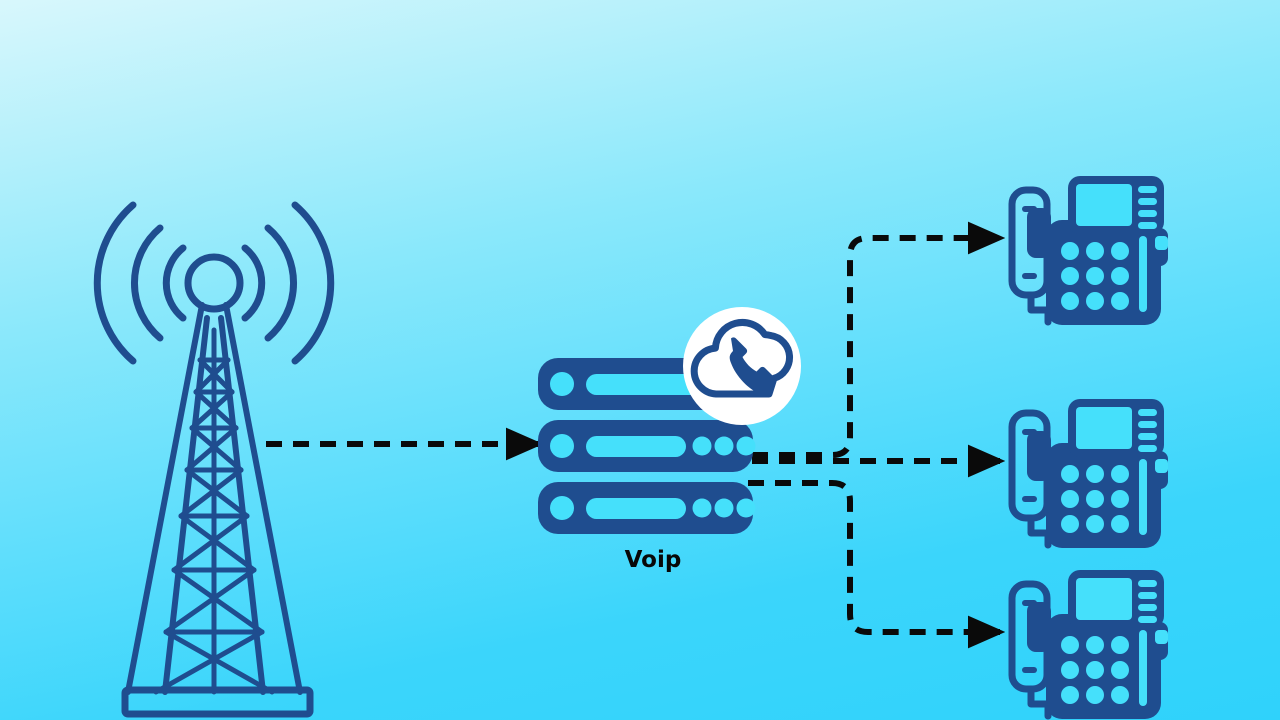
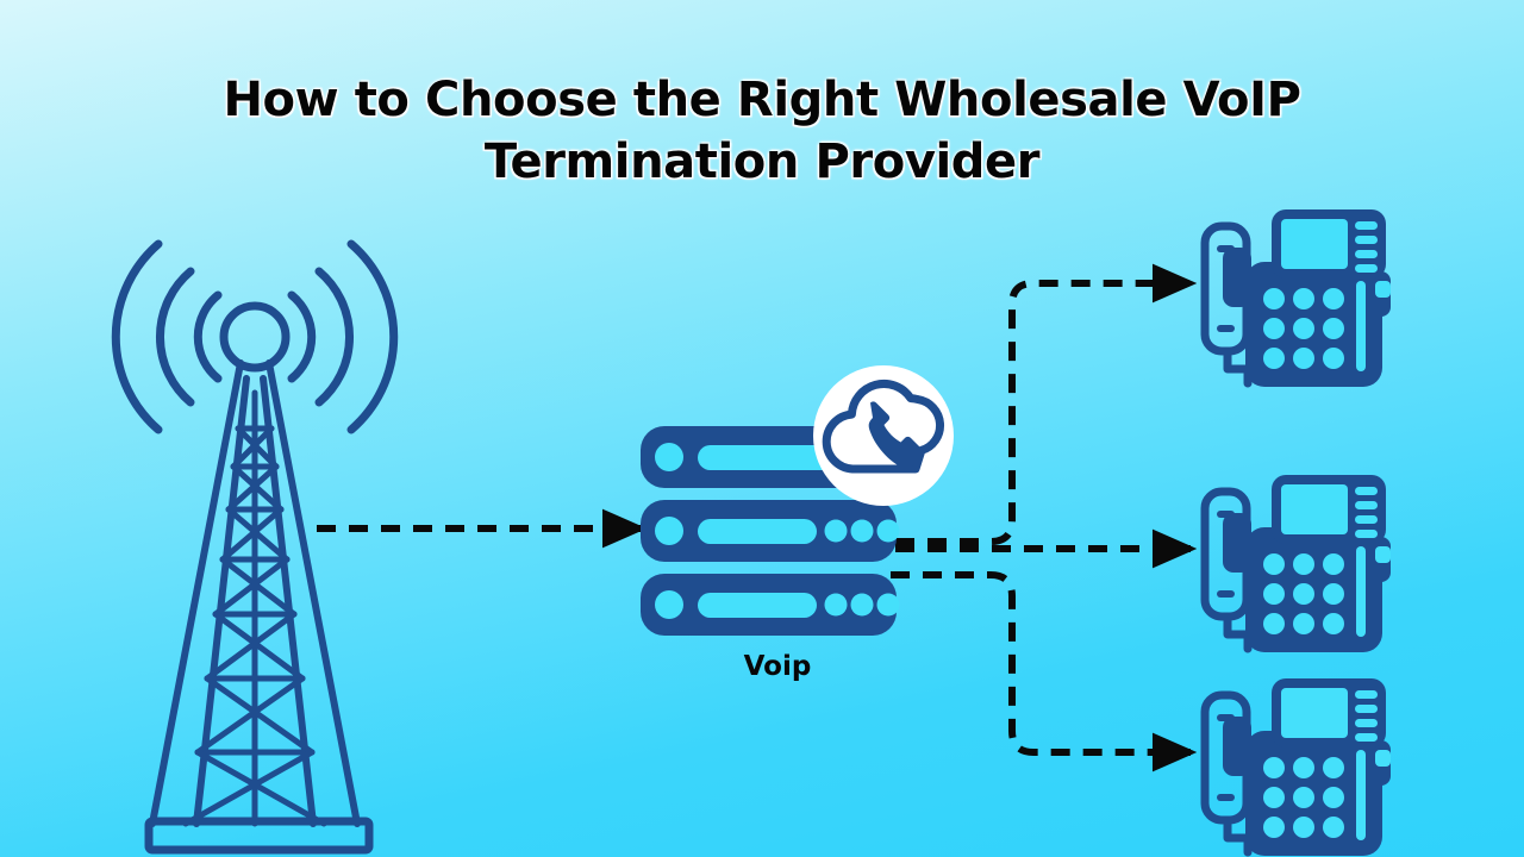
+ How to Choose the Right Wholesale VoIP
+ Termination Provider
  Voip
